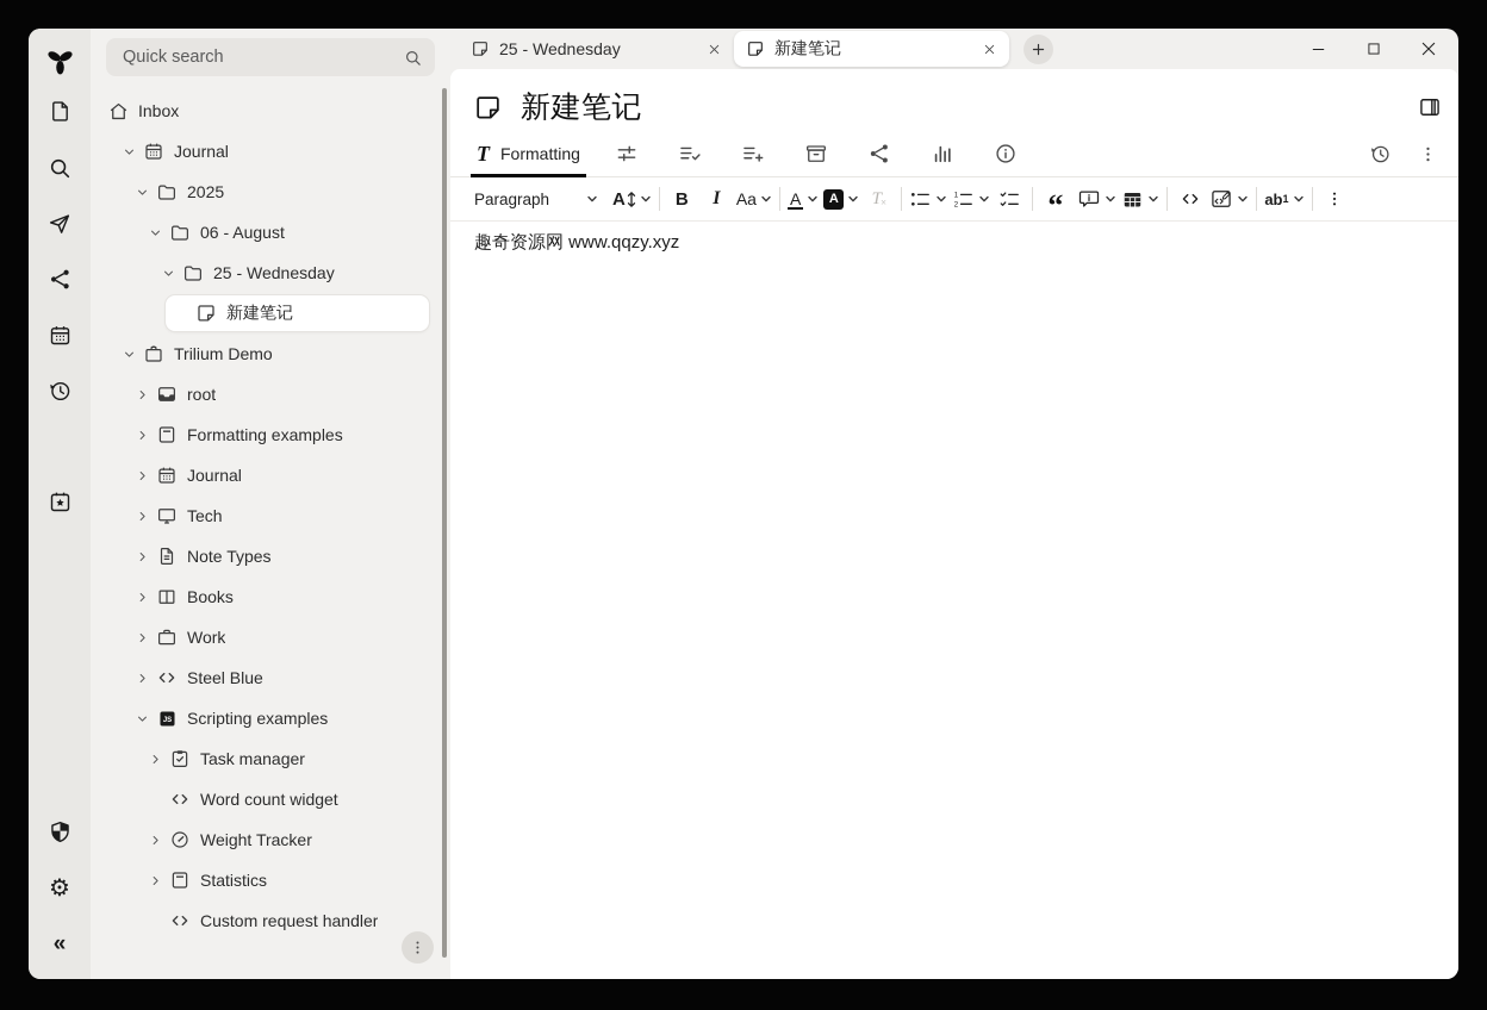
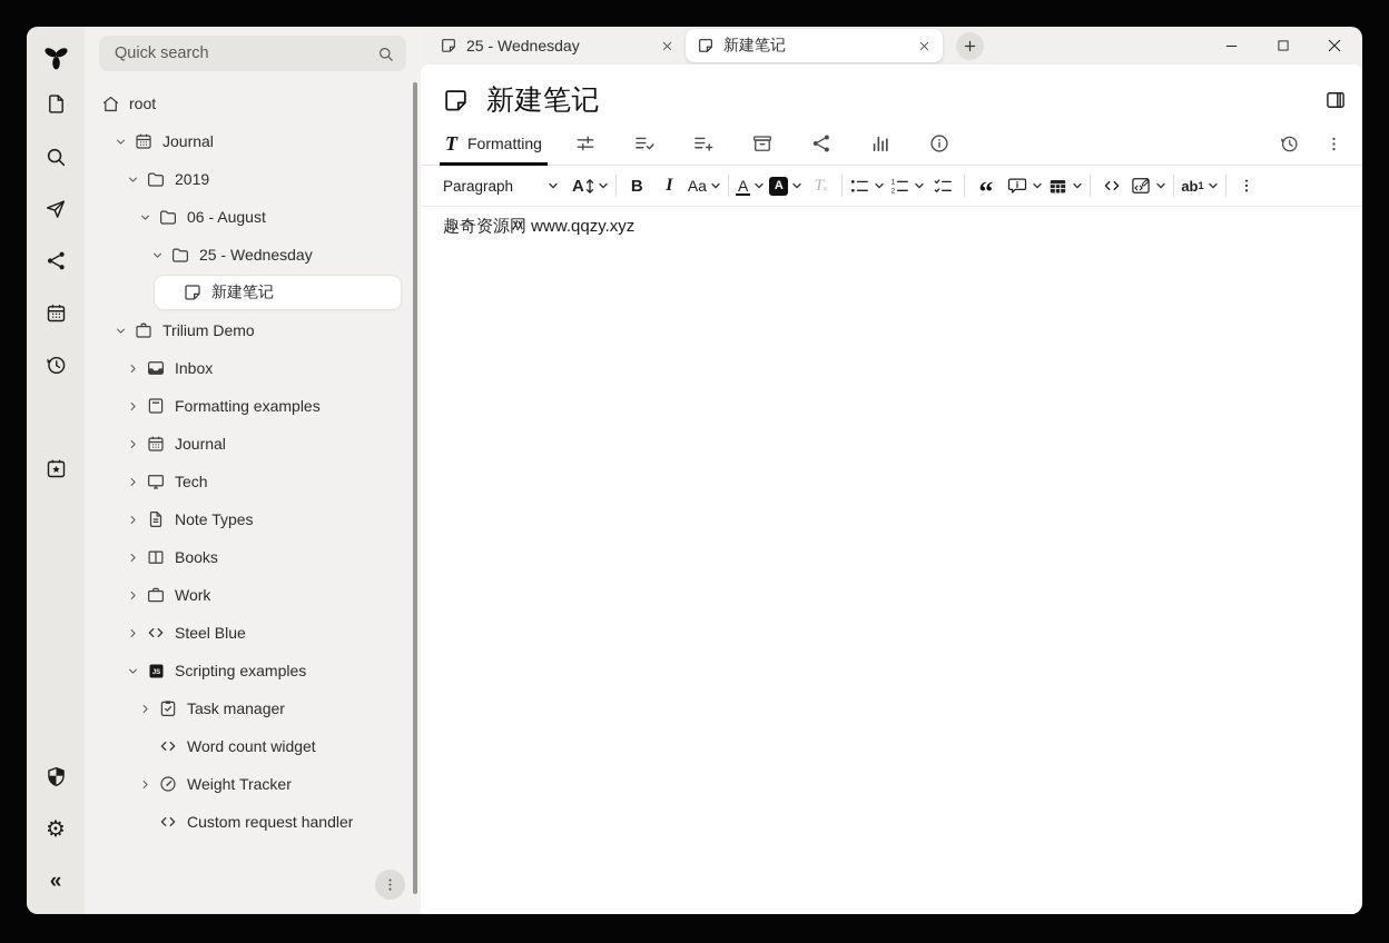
  ⚙
  «
  Quick search
- Inbox
+ root
  Journal
- 2025
+ 2019
  06 - August
  25 - Wednesday
  新建笔记
  Trilium Demo
- root
+ Inbox
  Formatting examples
  Journal
  Tech
  Note Types
  Books
  Work
  Steel Blue
  Scripting examples
  Task manager
  Word count widget
  Weight Tracker
- Statistics
  Custom request handler
  25 - Wednesday
  新建笔记
  新建笔记
  T
  Formatting
  Paragraph
  A
  B
  I
  Aa
  A
  A
  T
  ×
  “
  ab
  1
  趣奇资源网 www.qqzy.xyz
